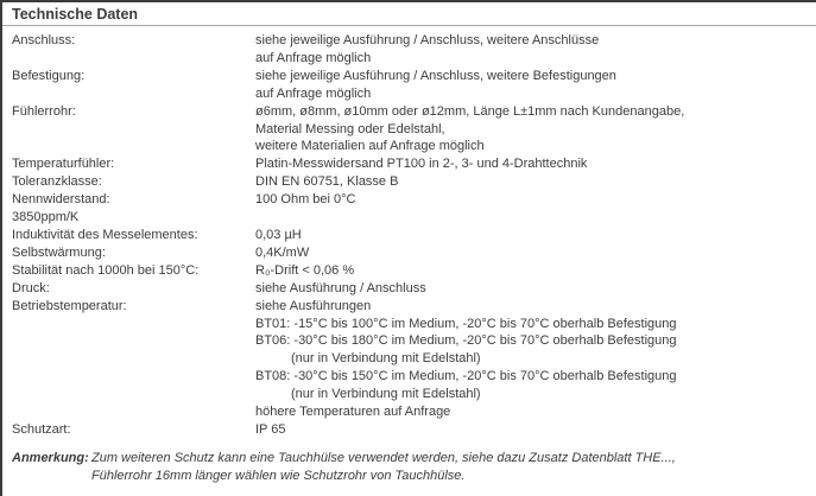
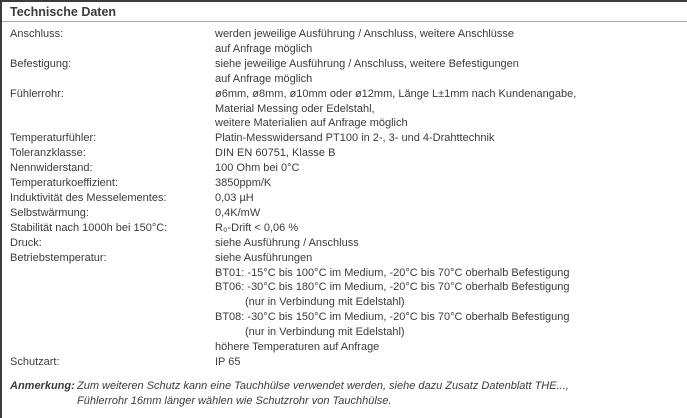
  Technische Daten
  Anschluss:
- siehe jeweilige Ausführung / Anschluss, weitere Anschlüsse
+ werden jeweilige Ausführung / Anschluss, weitere Anschlüsse
  auf Anfrage möglich
  Befestigung:
  siehe jeweilige Ausführung / Anschluss, weitere Befestigungen
  auf Anfrage möglich
  Fühlerrohr:
  ø6mm, ø8mm, ø10mm oder ø12mm, Länge L±1mm nach Kundenangabe,
  Material Messing oder Edelstahl,
  weitere Materialien auf Anfrage möglich
  Temperaturfühler:
  Platin-Messwidersand PT100 in 2-, 3- und 4-Drahttechnik
  Toleranzklasse:
  DIN EN 60751, Klasse B
  Nennwiderstand:
  100 Ohm bei 0°C
+ Temperaturkoeffizient:
  3850ppm/K
  Induktivität des Messelementes:
  0,03 µH
  Selbstwärmung:
  0,4K/mW
  Stabilität nach 1000h bei 150°C:
  R₀-Drift < 0,06 %
  Druck:
  siehe Ausführung / Anschluss
  Betriebstemperatur:
  siehe Ausführungen
  BT01: -15°C bis 100°C im Medium, -20°C bis 70°C oberhalb Befestigung
  BT06: -30°C bis 180°C im Medium, -20°C bis 70°C oberhalb Befestigung
  (nur in Verbindung mit Edelstahl)
  BT08: -30°C bis 150°C im Medium, -20°C bis 70°C oberhalb Befestigung
  (nur in Verbindung mit Edelstahl)
  höhere Temperaturen auf Anfrage
  Schutzart:
  IP 65
  Anmerkung:
  Zum weiteren Schutz kann eine Tauchhülse verwendet werden, siehe dazu Zusatz Datenblatt THE...,
  Fühlerrohr 16mm länger wählen wie Schutzrohr von Tauchhülse.
